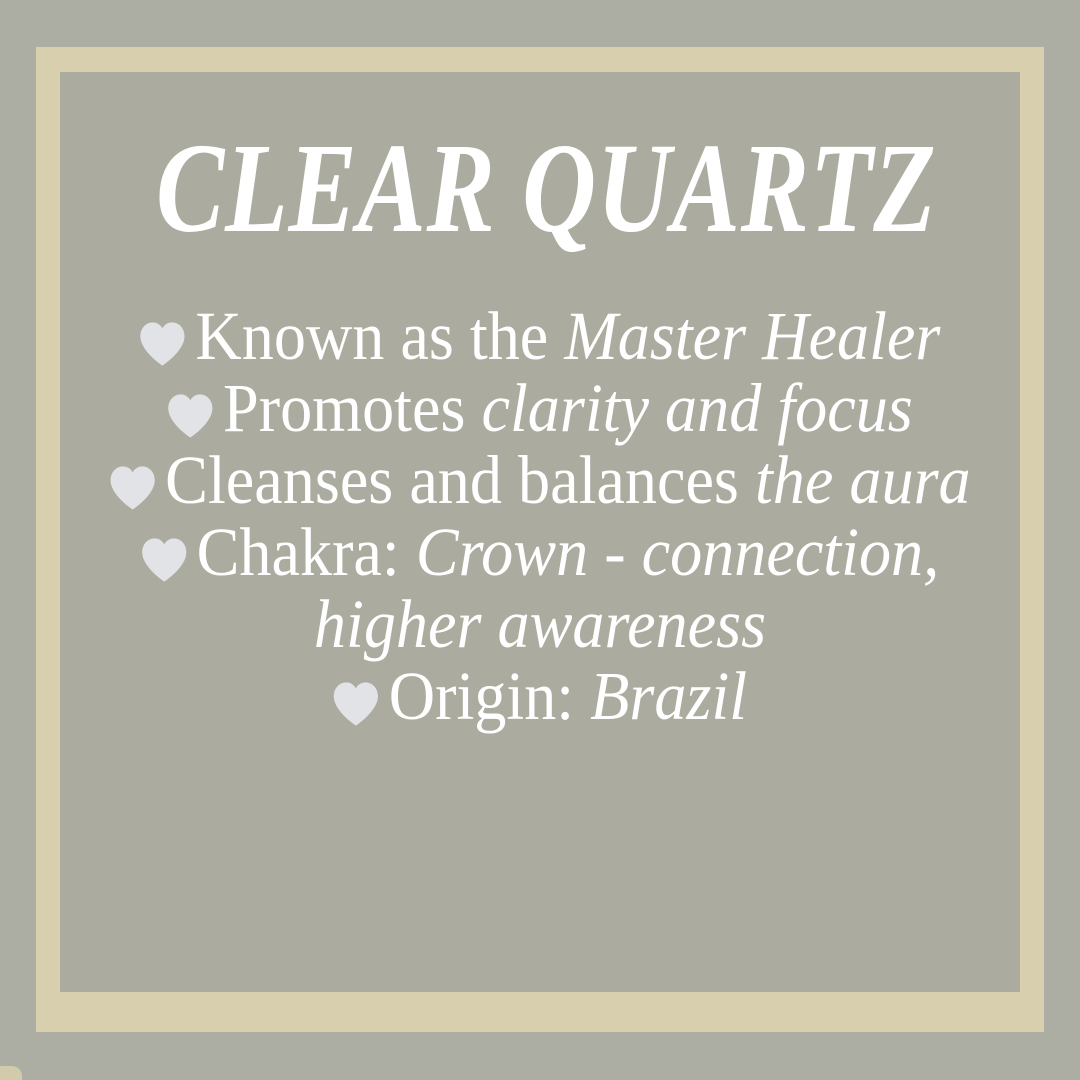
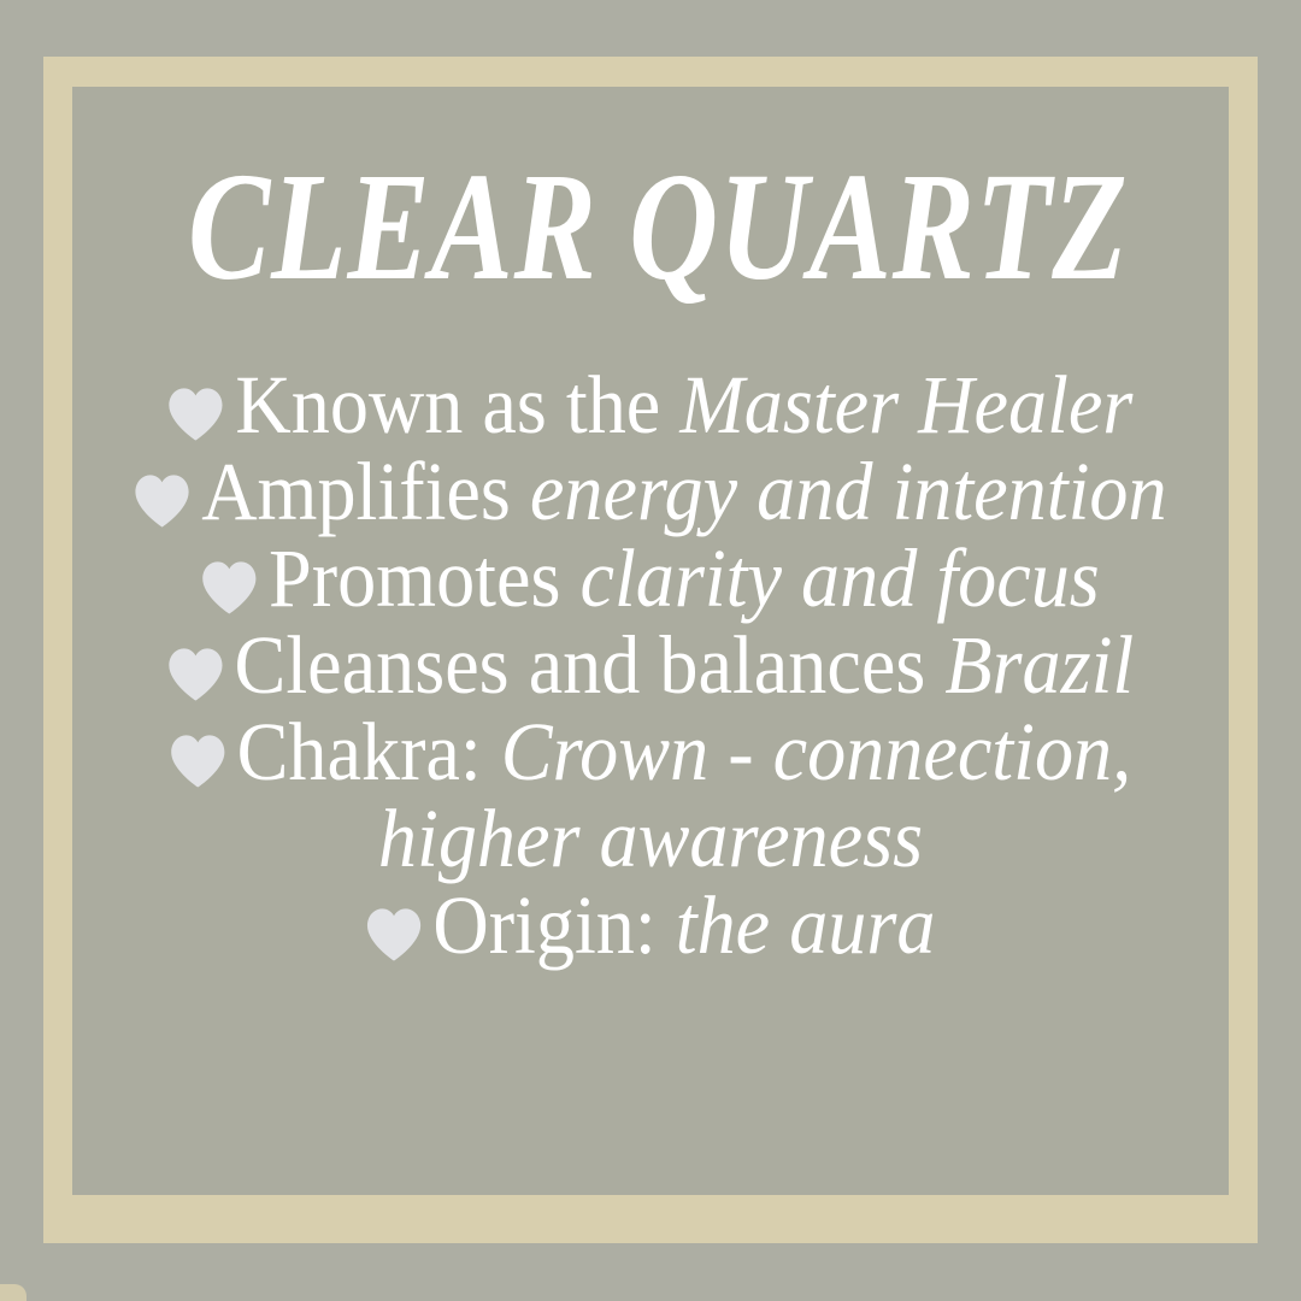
  CLEAR QUARTZ
  Known as the Master Healer
+ Amplifies energy and intention
  Promotes clarity and focus
- Cleanses and balances the aura
+ Cleanses and balances Brazil
  Chakra: Crown - connection, higher awareness
- Origin: Brazil
+ Origin: the aura
